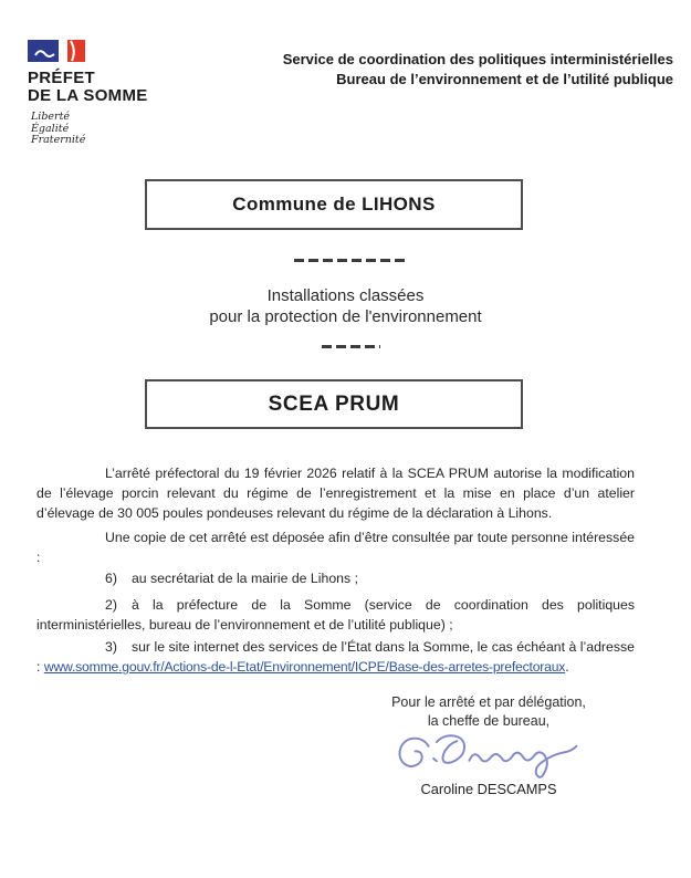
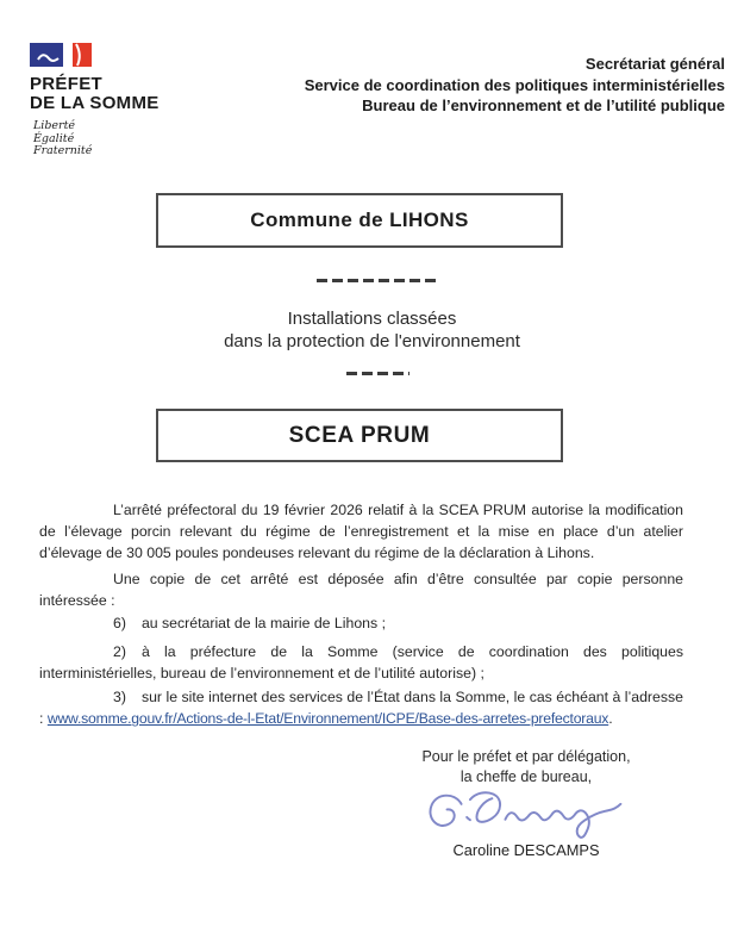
  PRÉFET
  DE LA SOMME
  Liberté
  Égalité
  Fraternité
+ Secrétariat général
  Service de coordination des politiques interministérielles
  Bureau de l’environnement et de l’utilité publique
  Commune de LIHONS
  Installations classées
- pour la protection de l'environnement
+ dans la protection de l'environnement
  SCEA PRUM
  L’arrêté préfectoral du 19 février 2026 relatif à la SCEA PRUM autorise la modification de l’élevage porcin relevant du régime de l’enregistrement et la mise en place d’un atelier d’élevage de 30 005 poules pondeuses relevant du régime de la déclaration à Lihons.
- Une copie de cet arrêté est déposée afin d’être consultée par toute personne intéressée :
+ Une copie de cet arrêté est déposée afin d’être consultée par copie personne intéressée :
  6) au secrétariat de la mairie de Lihons ;
- 2) à la préfecture de la Somme (service de coordination des politiques interministérielles, bureau de l’environnement et de l’utilité publique) ;
+ 2) à la préfecture de la Somme (service de coordination des politiques interministérielles, bureau de l’environnement et de l’utilité autorise) ;
  3) sur le site internet des services de l’État dans la Somme, le cas échéant à l’adresse : www.somme.gouv.fr/Actions-de-l-Etat/Environnement/ICPE/Base-des-arretes-prefectoraux.
- Pour le arrêté et par délégation,
+ Pour le préfet et par délégation,
  la cheffe de bureau,
  Caroline DESCAMPS
